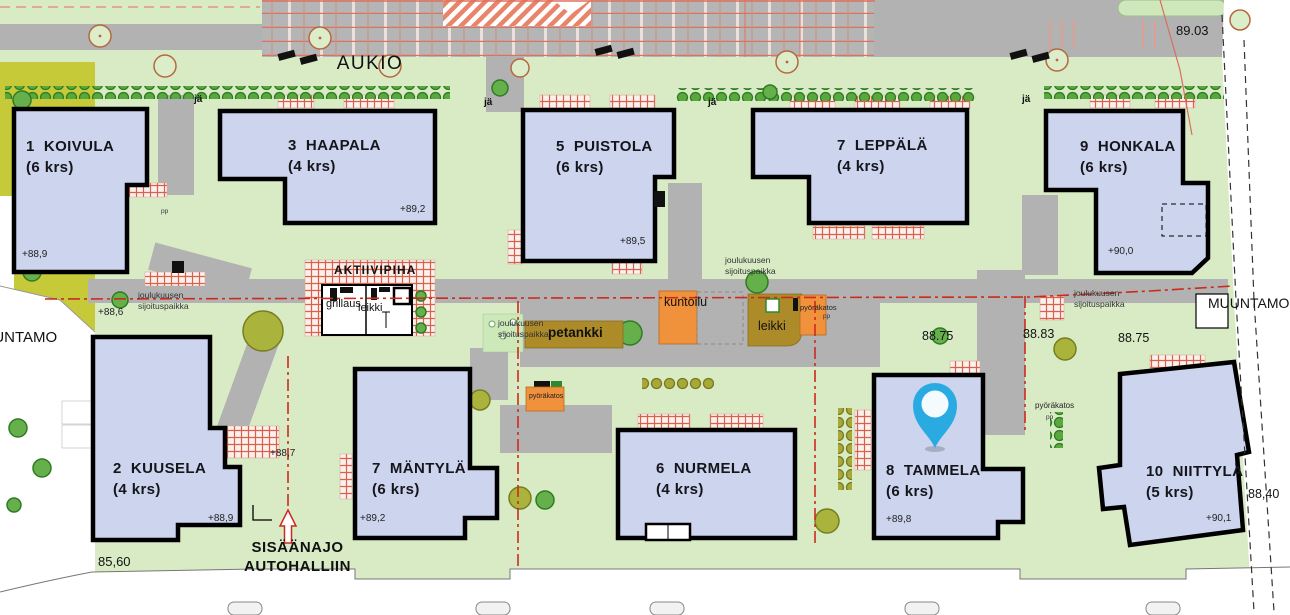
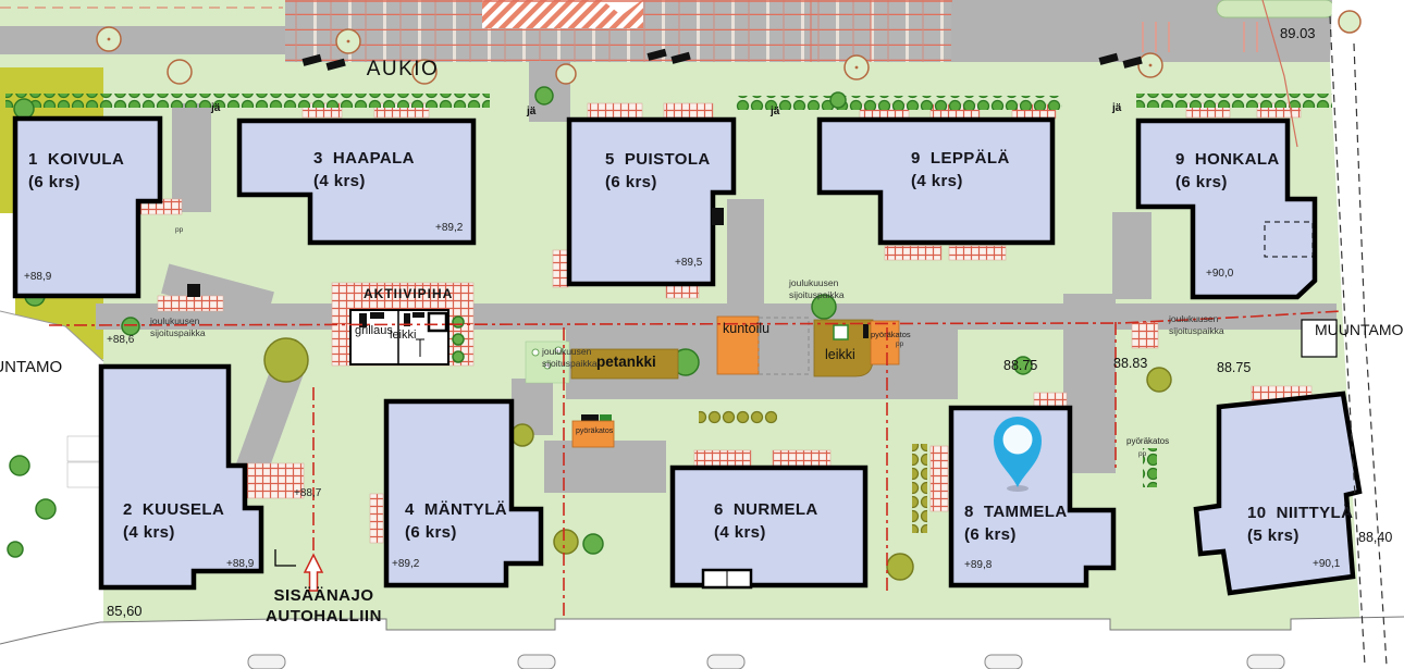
  AUKIO
  89.03
  jä
  jä
  jä
  jä
  1 KOIVULA
  (6 krs)
  +88,9
  3 HAAPALA
  (4 krs)
  +89,2
  5 PUISTOLA
  (6 krs)
  +89,5
- 7 LEPPÄLÄ
+ 9 LEPPÄLÄ
  (4 krs)
  9 HONKALA
  (6 krs)
  +90,0
  2 KUUSELA
  (4 krs)
  +88,9
- 7 MÄNTYLÄ
+ 4 MÄNTYLÄ
  (6 krs)
  +89,2
  6 NURMELA
  (4 krs)
  8 TAMMELA
  (6 krs)
  +89,8
  10 NIITTYLÄ
  (5 krs)
  +90,1
  AKTIIVIPIHA
  grillaus
  leikki
  petankki
  kuntoilu
  leikki
  pyöräkatos
  pyöräkatos
  joulukuusen
  sijoituspaikka
  joulukuusen
  sijoituspaikka
  joulukuusen
  sijoituspaikka
  joulukuusen
  sijoituspaikka
  MUUNTAMO
  88.75
  88.83
  88.75
  88,40
  85,60
  +88,7
  +88,6
  SISÄÄNAJO
  AUTOHALLIIN
